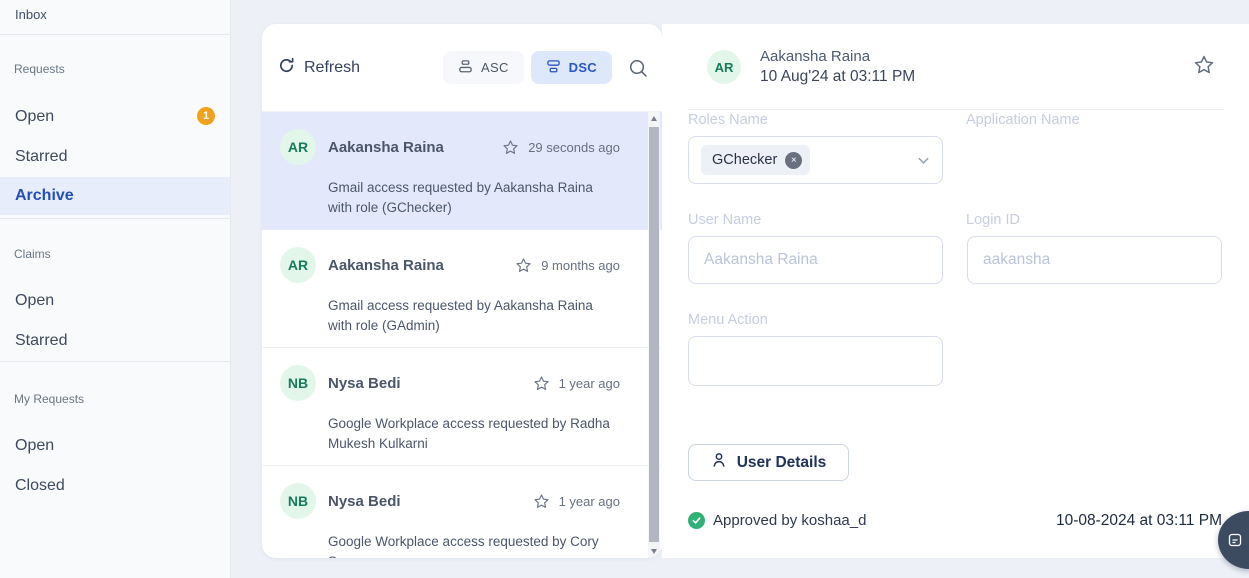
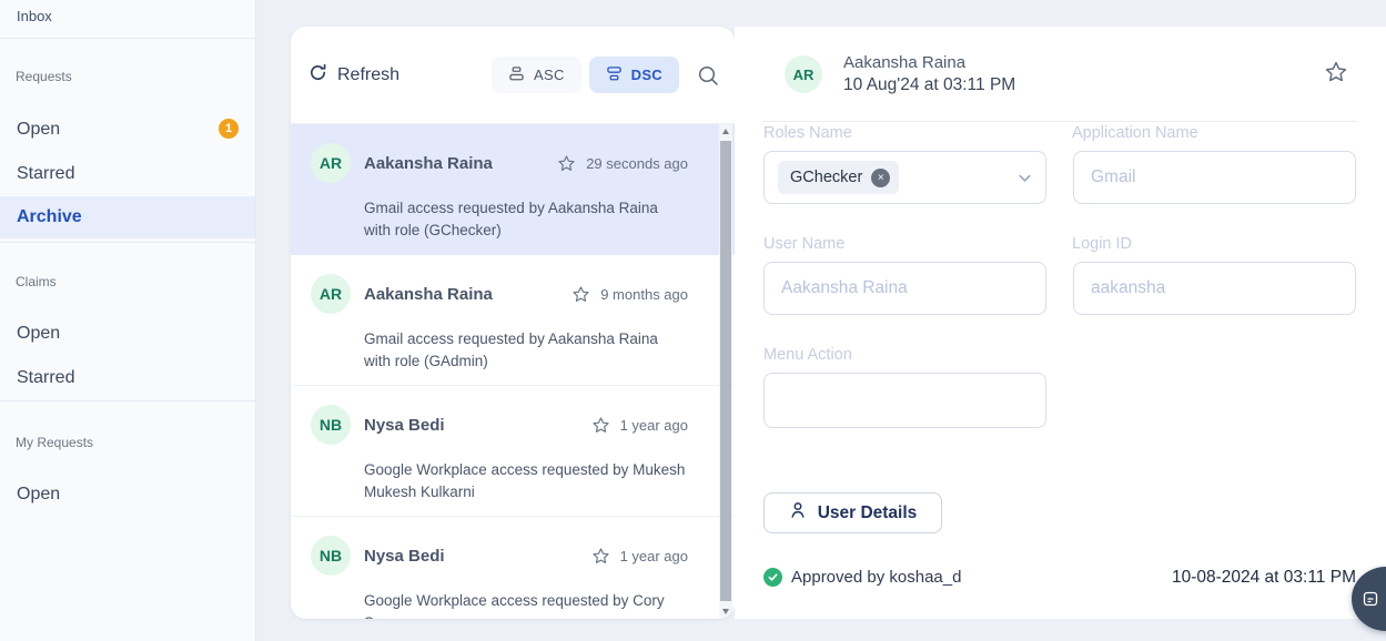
  Inbox
  Requests
  Open
  1
  Starred
  Archive
  Claims
  Open
  Starred
  My Requests
  Open
- Closed
  Refresh
  ASC
  DSC
  AR
  Aakansha Raina
  29 seconds ago
  Gmail access requested by Aakansha Raina with role (GChecker)
  AR
  Aakansha Raina
  9 months ago
  Gmail access requested by Aakansha Raina with role (GAdmin)
  NB
  Nysa Bedi
  1 year ago
- Google Workplace access requested by Radha Mukesh Kulkarni
+ Google Workplace access requested by Mukesh Mukesh Kulkarni
  NB
  Nysa Bedi
  1 year ago
  Google Workplace access requested by Cory
  AR
  Aakansha Raina
  10 Aug'24 at 03:11 PM
  Roles Name
  Application Name
  GChecker
+ Gmail
  User Name
  Login ID
  Aakansha Raina
  aakansha
  Menu Action
  User Details
  Approved by koshaa_d
  10-08-2024 at 03:11 PM
